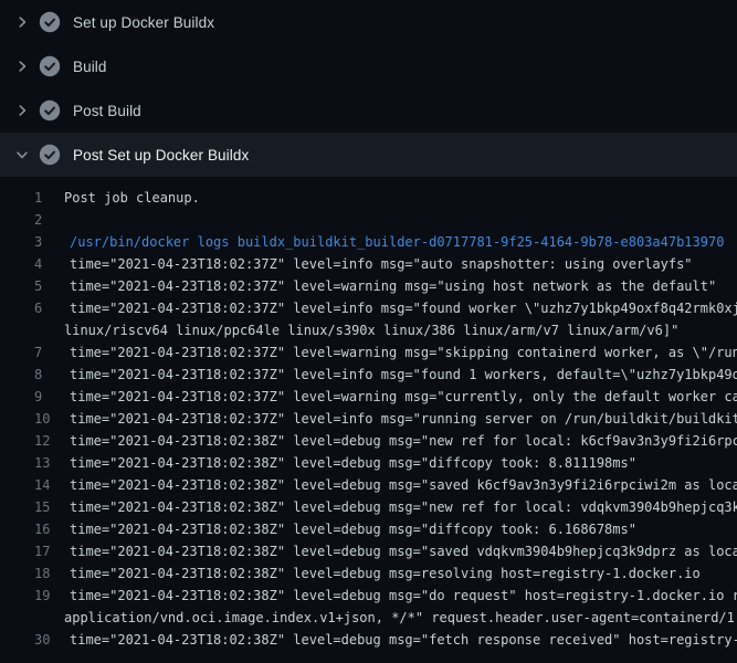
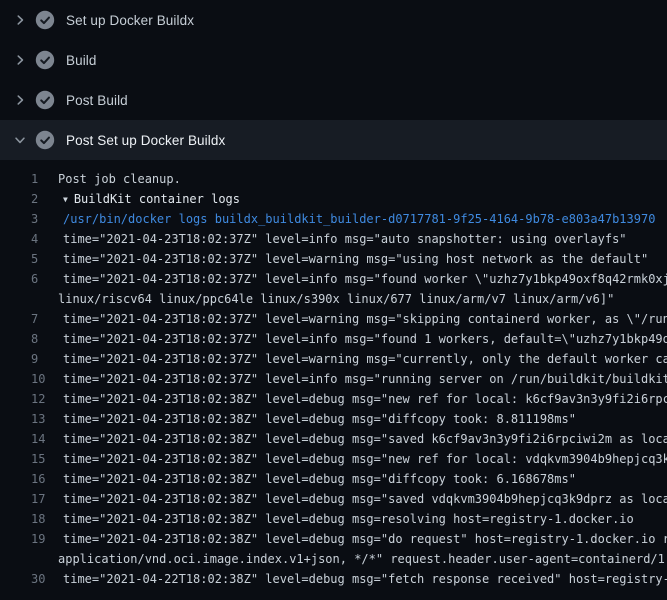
  Set up Docker Buildx
  Build
  Post Build
  Post Set up Docker Buildx
  1
  Post job cleanup.
  2
+ ▼ BuildKit container logs
  3
  /usr/bin/docker logs buildx_buildkit_builder-d0717781-9f25-4164-9b78-e803a47b13970
  4
  time="2021-04-23T18:02:37Z" level=info msg="auto snapshotter: using overlayfs"
  5
  time="2021-04-23T18:02:37Z" level=warning msg="using host network as the default"
  6
  time="2021-04-23T18:02:37Z" level=info msg="found worker \"uzhz7y1bkp49oxf8q42rmk0xj
- linux/riscv64 linux/ppc64le linux/s390x linux/386 linux/arm/v7 linux/arm/v6]"
+ linux/riscv64 linux/ppc64le linux/s390x linux/677 linux/arm/v7 linux/arm/v6]"
  7
  time="2021-04-23T18:02:37Z" level=warning msg="skipping containerd worker, as \"/run
  8
  time="2021-04-23T18:02:37Z" level=info msg="found 1 workers, default=\"uzhz7y1bkp49o
  9
  time="2021-04-23T18:02:37Z" level=warning msg="currently, only the default worker ca
  10
  time="2021-04-23T18:02:37Z" level=info msg="running server on /run/buildkit/buildkit
  12
  time="2021-04-23T18:02:38Z" level=debug msg="new ref for local: k6cf9av3n3y9fi2i6rpc
  13
  time="2021-04-23T18:02:38Z" level=debug msg="diffcopy took: 8.811198ms"
  14
  time="2021-04-23T18:02:38Z" level=debug msg="saved k6cf9av3n3y9fi2i6rpciwi2m as loca
  15
  time="2021-04-23T18:02:38Z" level=debug msg="new ref for local: vdqkvm3904b9hepjcq3k
  16
  time="2021-04-23T18:02:38Z" level=debug msg="diffcopy took: 6.168678ms"
  17
  time="2021-04-23T18:02:38Z" level=debug msg="saved vdqkvm3904b9hepjcq3k9dprz as loca
  18
  time="2021-04-23T18:02:38Z" level=debug msg=resolving host=registry-1.docker.io
  19
  time="2021-04-23T18:02:38Z" level=debug msg="do request" host=registry-1.docker.io r
  application/vnd.oci.image.index.v1+json, */*" request.header.user-agent=containerd/1
  30
- time="2021-04-23T18:02:38Z" level=debug msg="fetch response received" host=registry-
+ time="2021-04-22T18:02:38Z" level=debug msg="fetch response received" host=registry-
